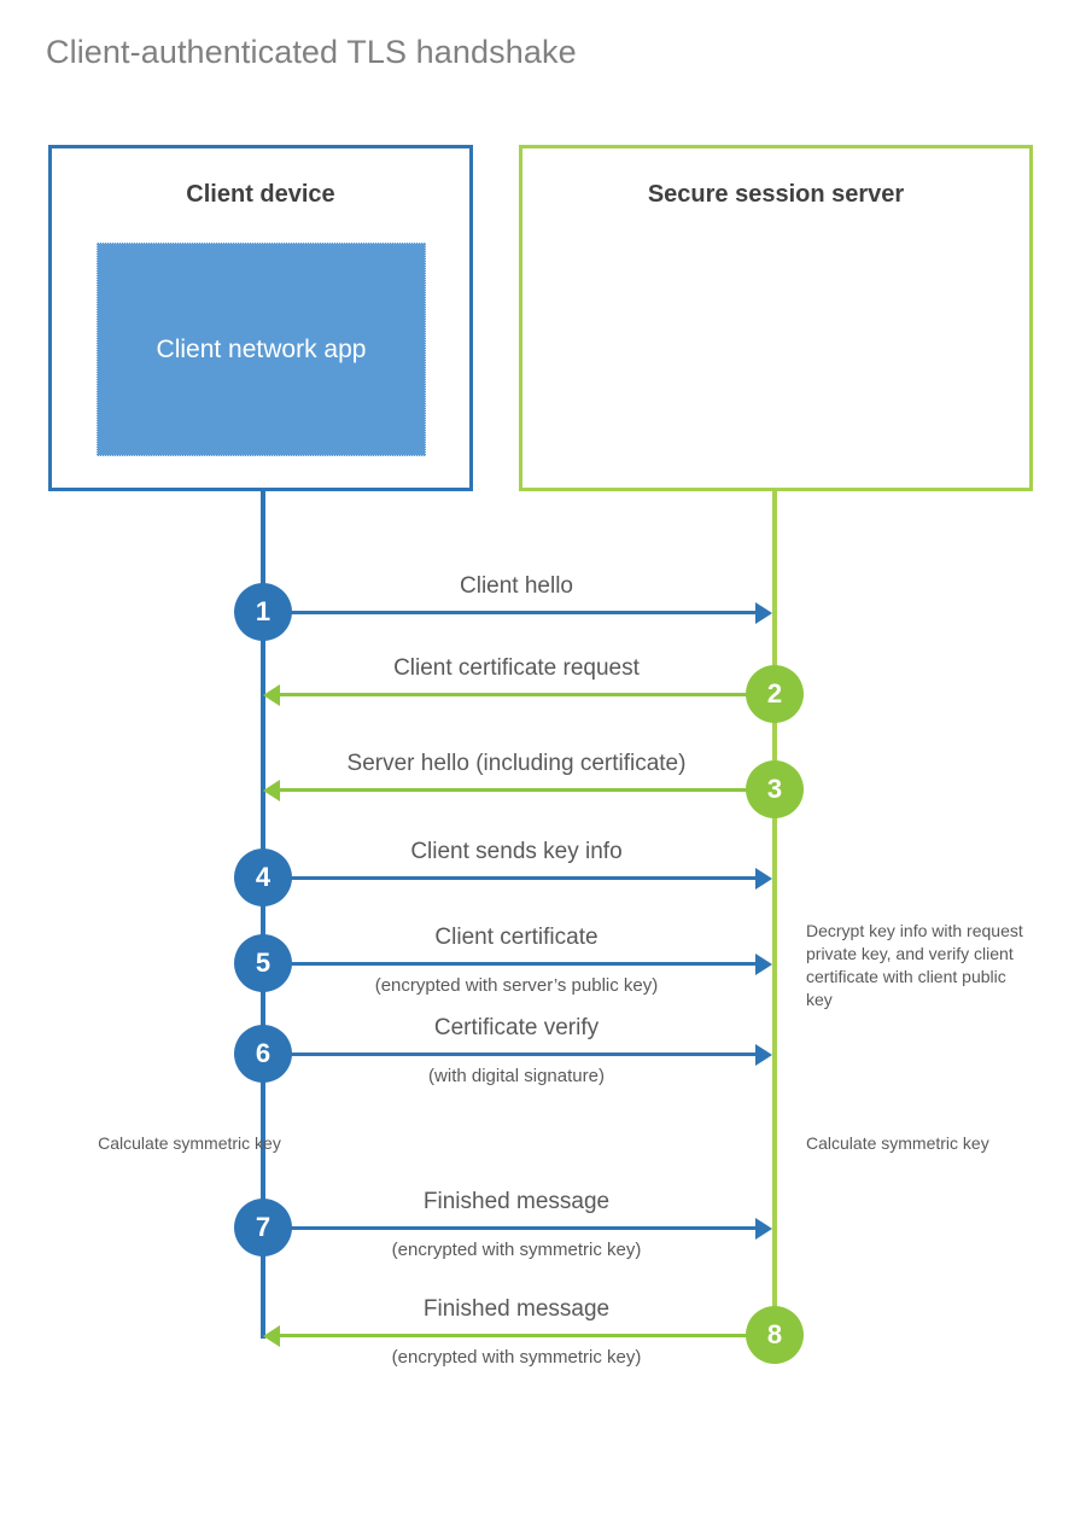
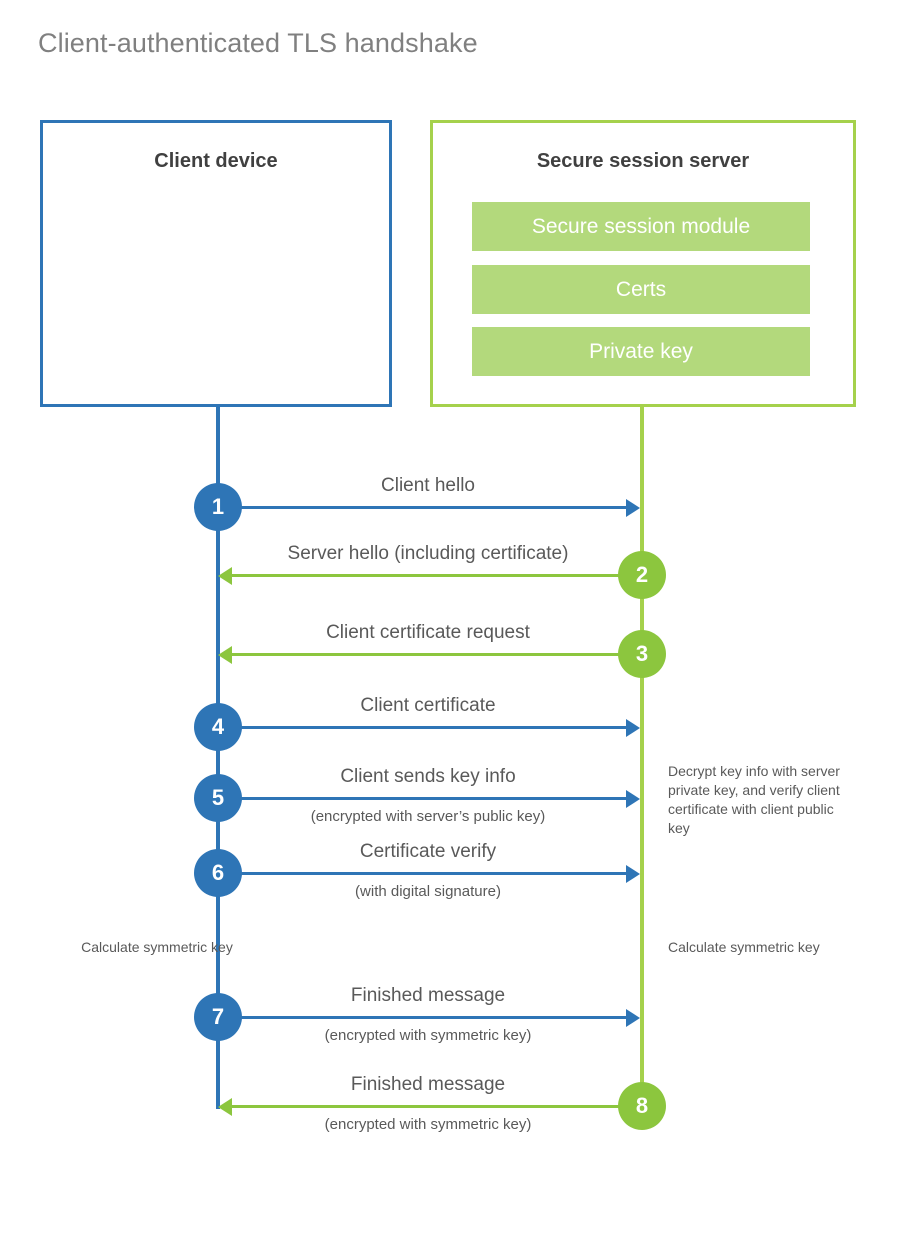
  Client-authenticated TLS handshake
  Client device
- Client network app
  Secure session server
+ Secure session module
+ Certs
+ Private key
  Client hello
  1
- Client certificate request
+ Server hello (including certificate)
  2
- Server hello (including certificate)
+ Client certificate request
  3
- Client sends key info
+ Client certificate
  4
- Client certificate
+ Client sends key info
  5
  (encrypted with server’s public key)
  Certificate verify
  6
  (with digital signature)
  Finished message
  7
  (encrypted with symmetric key)
  Finished message
  8
  (encrypted with symmetric key)
- Decrypt key info with request private key, and verify client certificate with client public key
+ Decrypt key info with server private key, and verify client certificate with client public key
  Calculate symmetric key
  Calculate symmetric key
